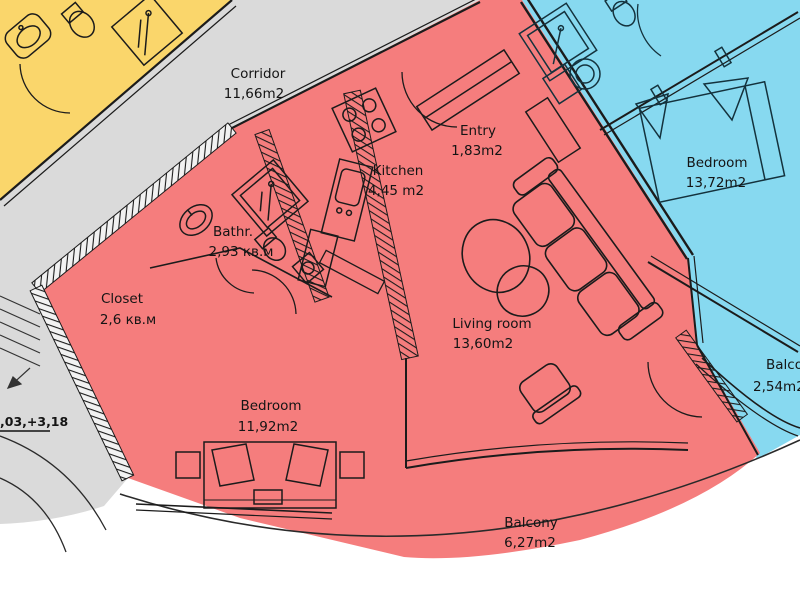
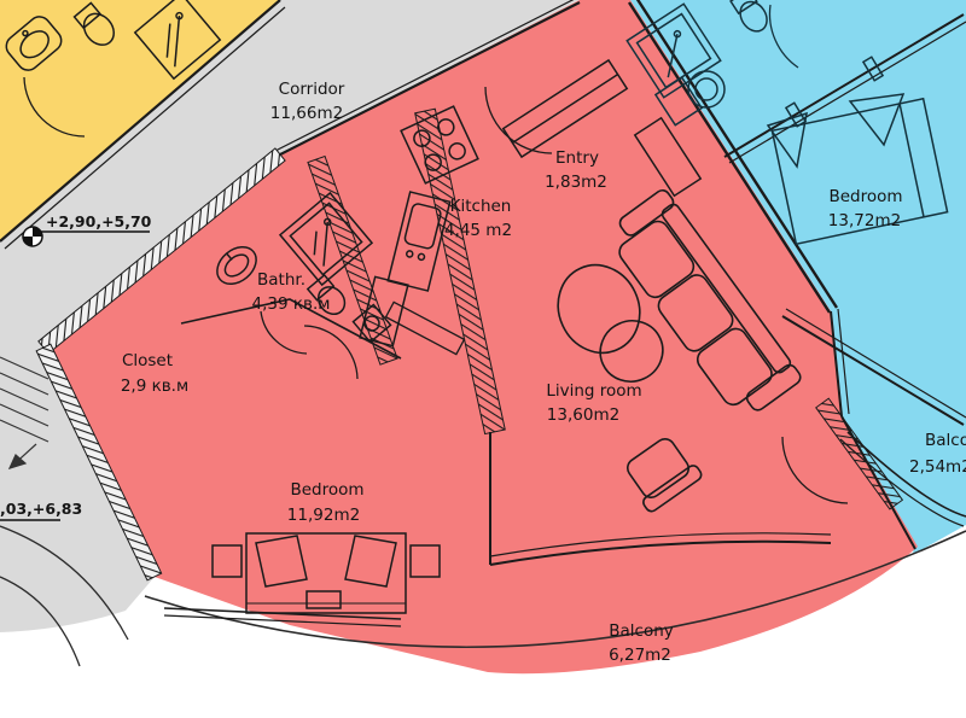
+ +2,90,+5,70
- ,03,+3,18
+ ,03,+6,83
  Corridor
  11,66m2
  Entry
  1,83m2
  Kitchen
  4,45 m2
  Bathr.
- 2,93 кв.м
+ 4,39 кв.м
  Closet
- 2,6 кв.м
+ 2,9 кв.м
  Living room
  13,60m2
  Bedroom
  11,92m2
  Balcony
  6,27m2
  Bedroom
  13,72m2
  Balco
  2,54m
